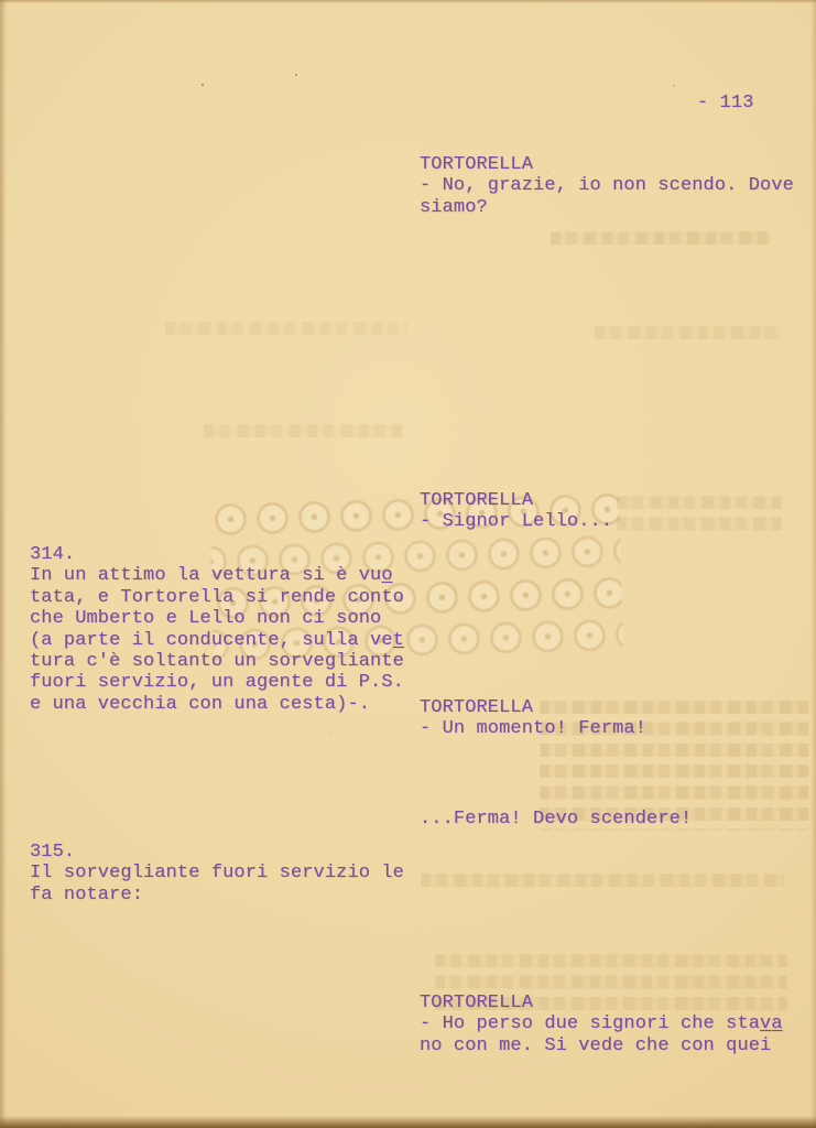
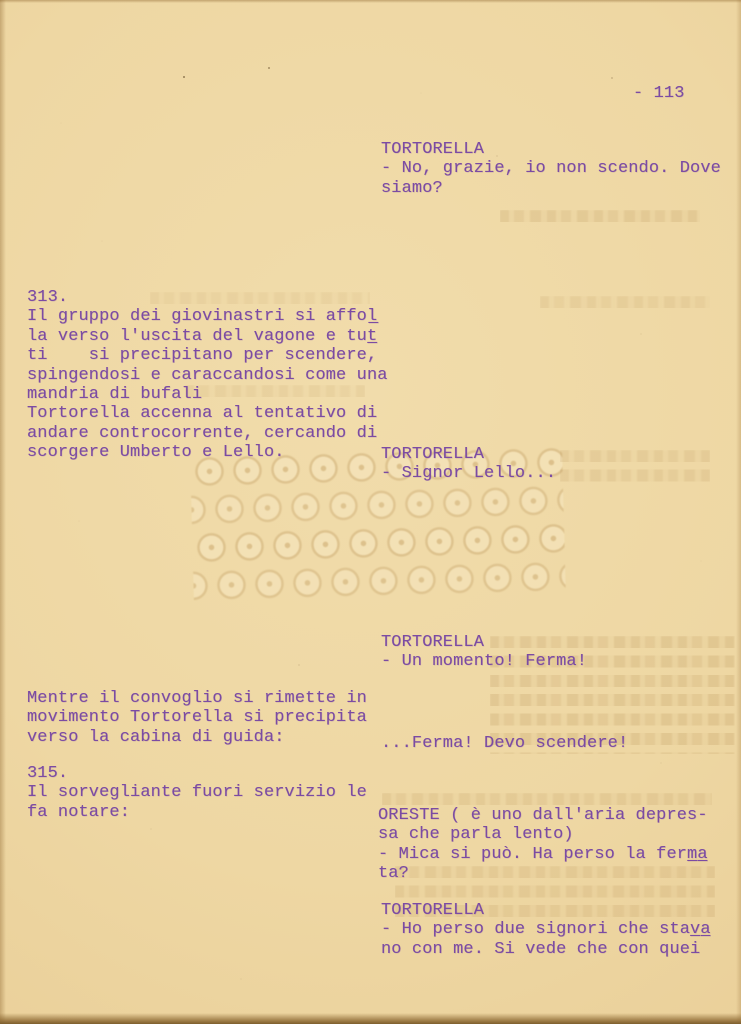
  - 113
  TORTORELLA
  - No, grazie, io non scendo. Dove
  siamo?
+ 313.
+ Il gruppo dei giovinastri si affol̲
+ la verso l'uscita del vagone e tut̲
+ ti si precipitano per scendere,
+ spingendosi e caraccandosi come una
+ mandria di bufali
+ Tortorella accenna al tentativo di
+ andare controcorrente, cercando di
+ scorgere Umberto e Lello.
  TORTORELLA
  - Signor Lello...
- 314.
- In un attimo la vettura si è vuo̲
- tata, e Tortorella si rende conto
- che Umberto e Lello non ci sono
- (a parte il conducente, sulla vet̲
- tura c'è soltanto un sorvegliante
- fuori servizio, un agente di P.S.
- e una vecchia con una cesta)-.
  TORTORELLA
  - Un momento! Ferma!
+ Mentre il convoglio si rimette in
+ movimento Tortorella si precipita
+ verso la cabina di guida:
  ...Ferma! Devo scendere!
  315.
  Il sorvegliante fuori servizio le
  fa notare:
+ ORESTE ( è uno dall'aria depres-
+ sa che parla lento)
+ - Mica si può. Ha perso la ferm̲a̲
+ ta?
  TORTORELLA
  - Ho perso due signori che stav̲a̲
  no con me. Si vede che con quei
